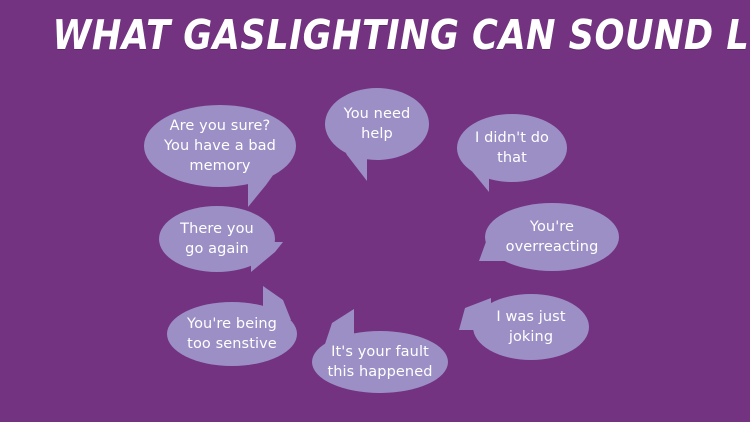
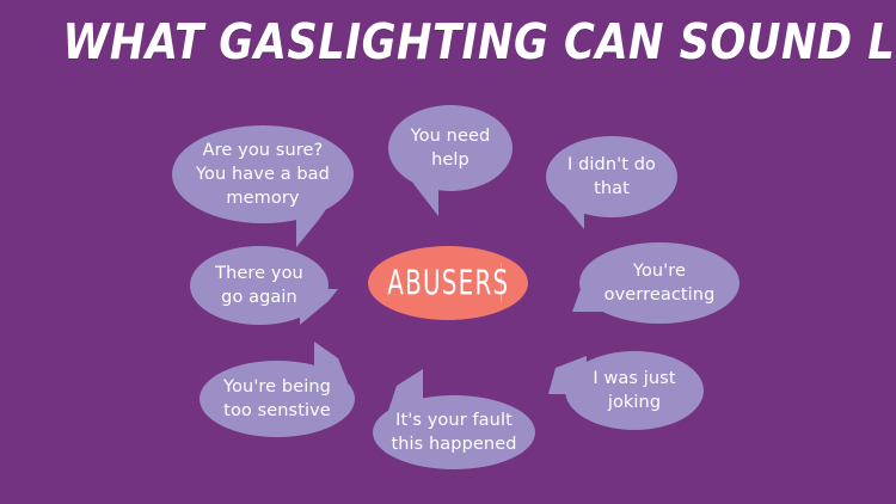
  WHAT GASLIGHTING CAN SOUND L
  Are you sure?
  You have a bad
  memory
  You need
  help
  I didn't do
  that
  There you
  go again
  You're
  overreacting
  You're being
  too senstive
  It's your fault
  this happened
  I was just
  joking
+ ABUSERS
